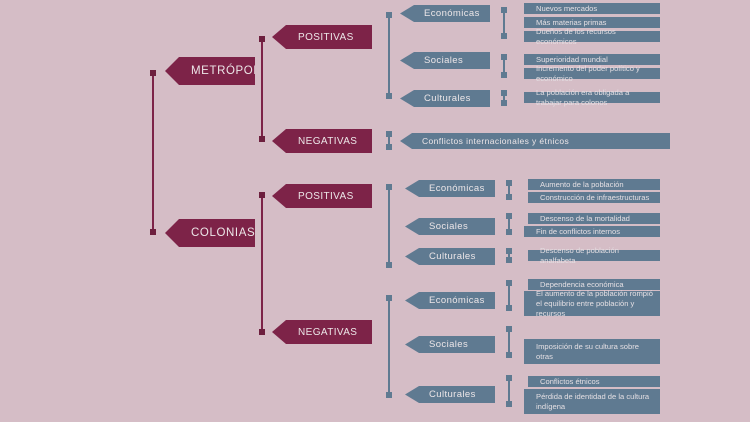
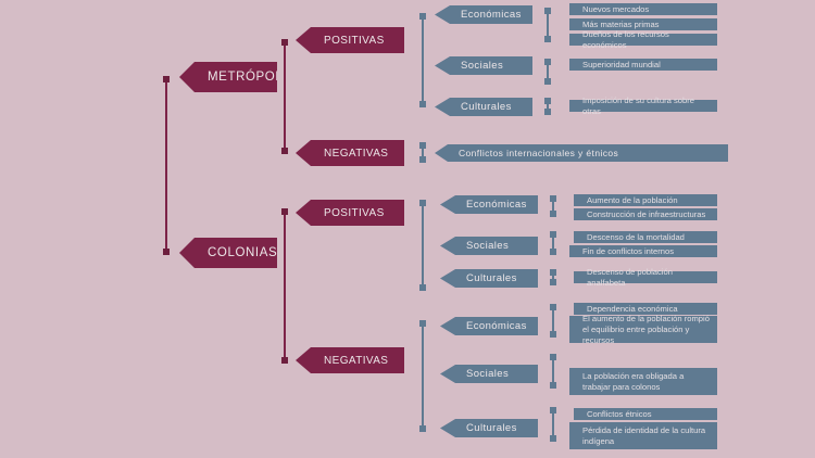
  METRÓPO
  POSITIVAS
  Económicas
  Nuevos mercados
  Más materias primas
  Dueños de los recursos económicos
  Sociales
  Superioridad mundial
- Incremento del poder político y económico
  Culturales
- La población era obligada a trabajar para colonos
+ Imposición de su cultura sobre otras
  NEGATIVAS
  Conflictos internacionales y étnicos
  COLONIAS
  POSITIVAS
  Económicas
  Aumento de la población
  Construcción de infraestructuras
  Sociales
  Descenso de la mortalidad
  Fin de conflictos internos
  Culturales
  Descenso de población analfabeta
  NEGATIVAS
  Económicas
  Dependencia económica
  El aumento de la población rompió el equilibrio entre población y recursos
  Sociales
- Imposición de su cultura sobre otras
+ La población era obligada a trabajar para colonos
  Culturales
  Conflictos étnicos
  Pérdida de identidad de la cultura indígena
